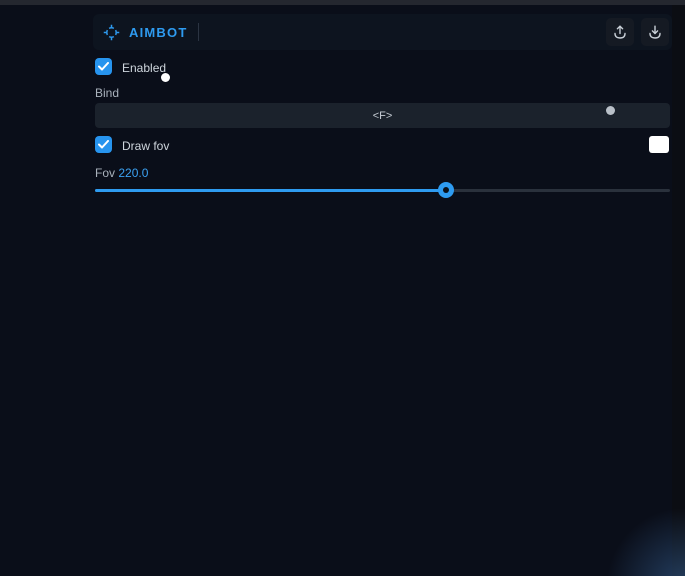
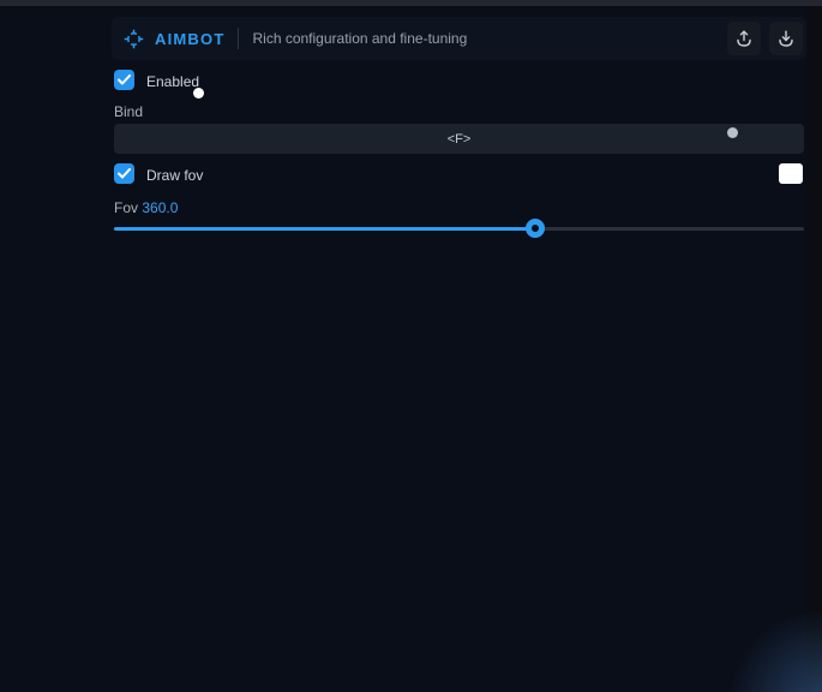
  AIMBOT
+ Rich configuration and fine-tuning
  Enabled
  Bind
  <F>
  Draw fov
- Fov 220.0
+ Fov 360.0
